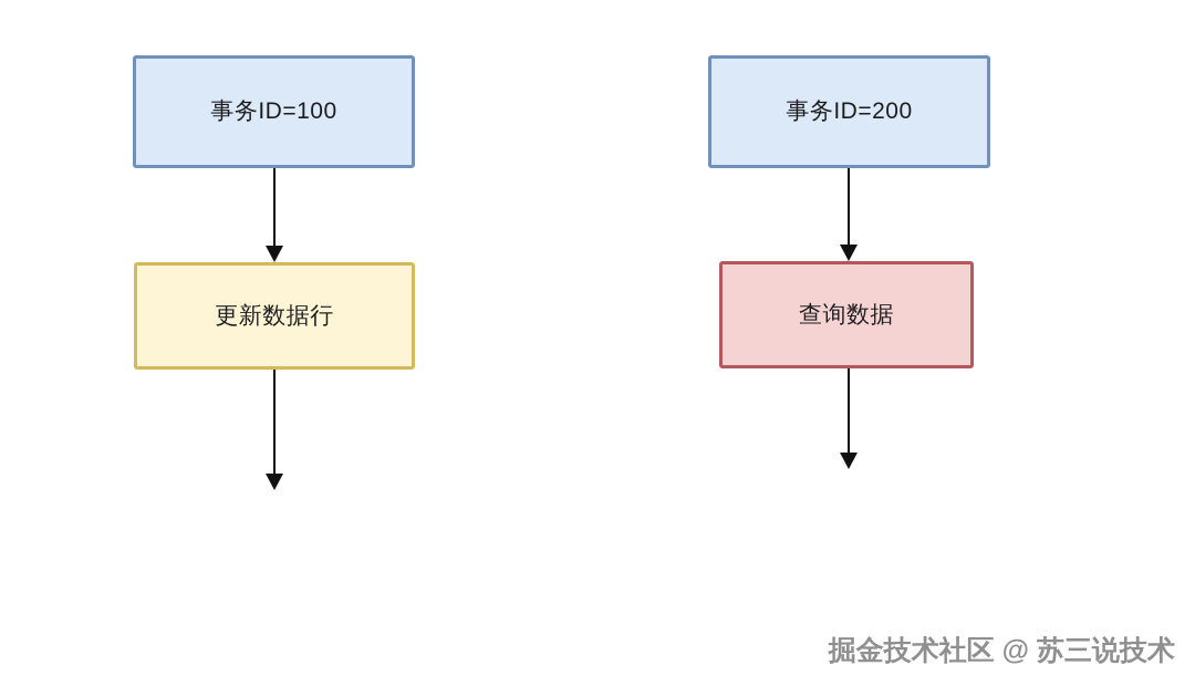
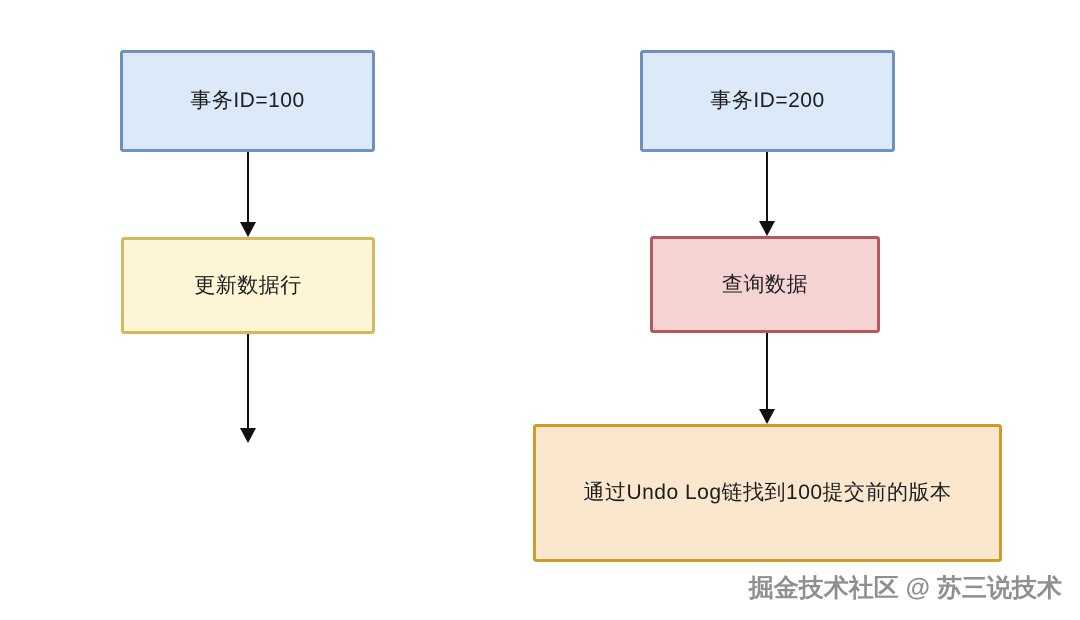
  事务ID=100
  更新数据行
  事务ID=200
  查询数据
+ 通过Undo Log链找到100提交前的版本
  掘金技术社区 @ 苏三说技术
